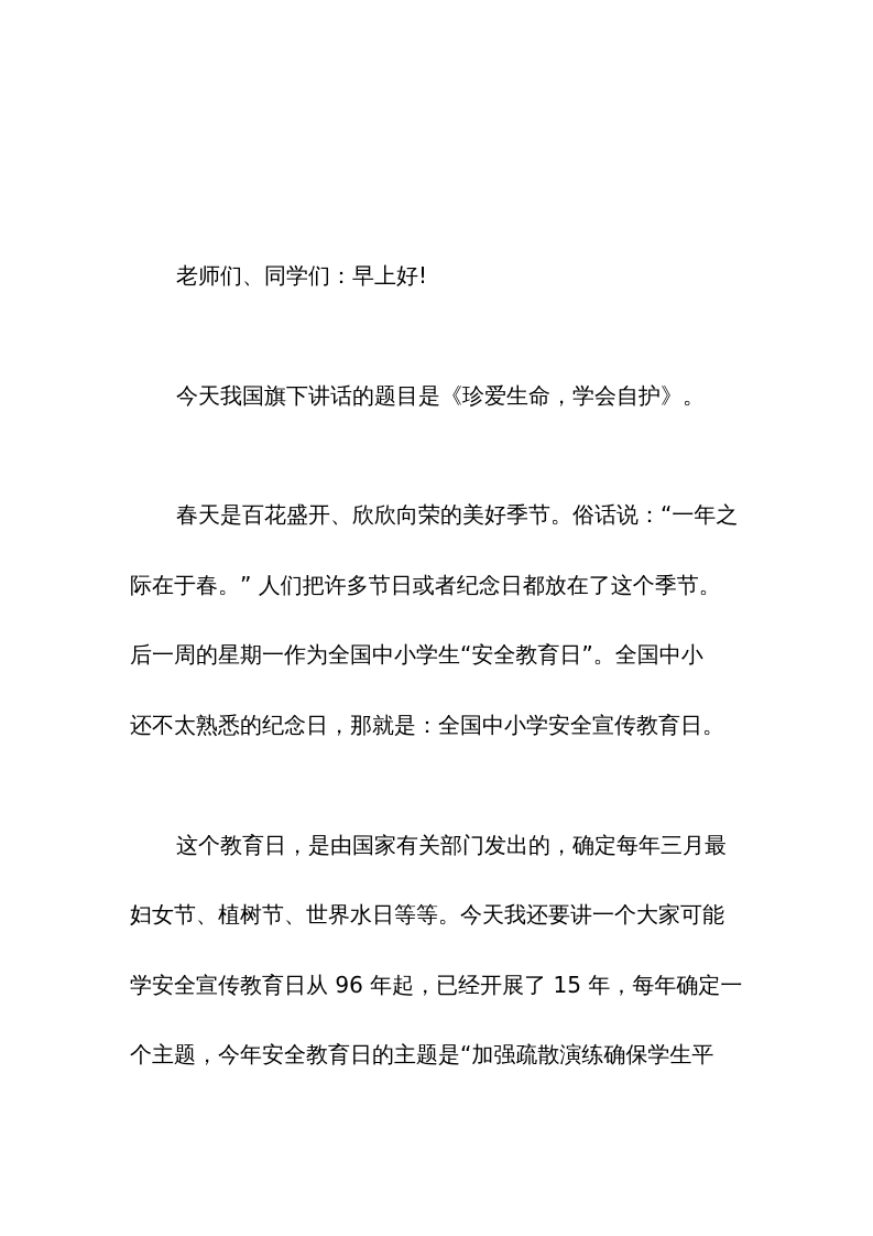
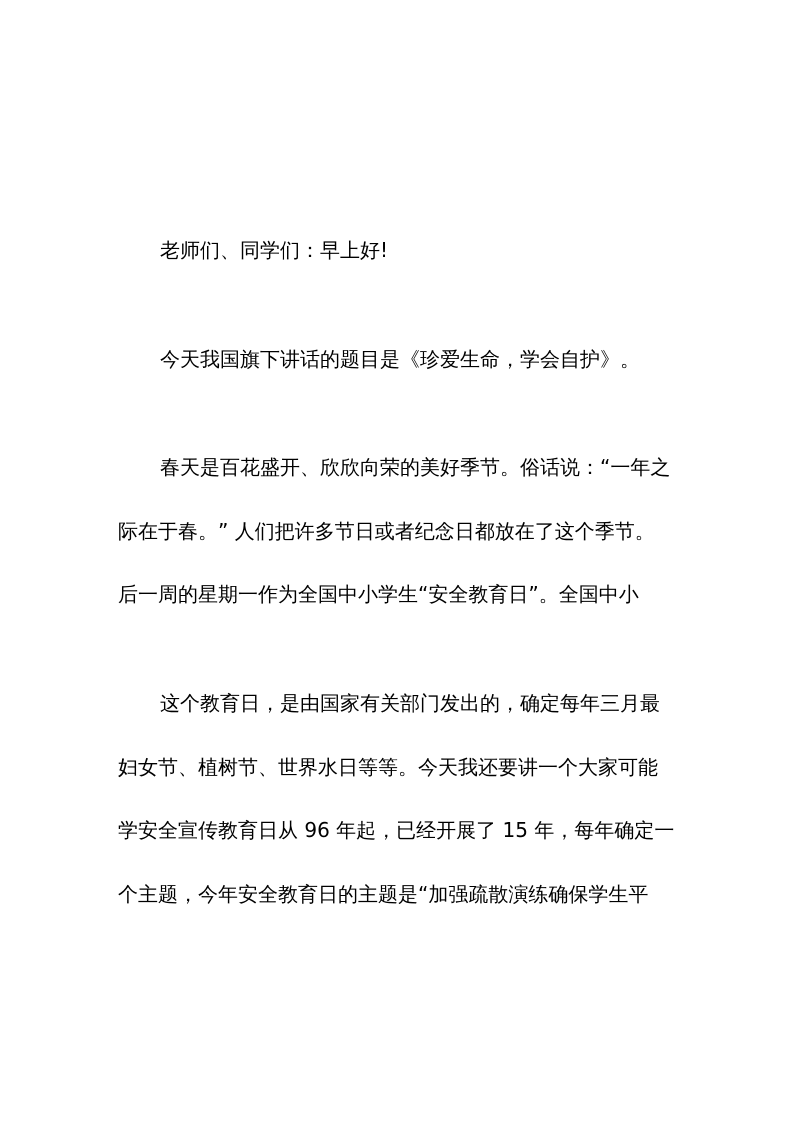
  老师们、同学们：早上好!
  今天我国旗下讲话的题目是《珍爱生命，学会自护》。
  春天是百花盛开、欣欣向荣的美好季节。俗话说：“一年之
  际在于春。” 人们把许多节日或者纪念日都放在了这个季节。
  后一周的星期一作为全国中小学生“安全教育日”。全国中小
- 还不太熟悉的纪念日，那就是：全国中小学安全宣传教育日。
  这个教育日，是由国家有关部门发出的，确定每年三月最
  妇女节、植树节、世界水日等等。今天我还要讲一个大家可能
  学安全宣传教育日从 96 年起，已经开展了 15 年，每年确定一
  个主题，今年安全教育日的主题是“加强疏散演练确保学生平
